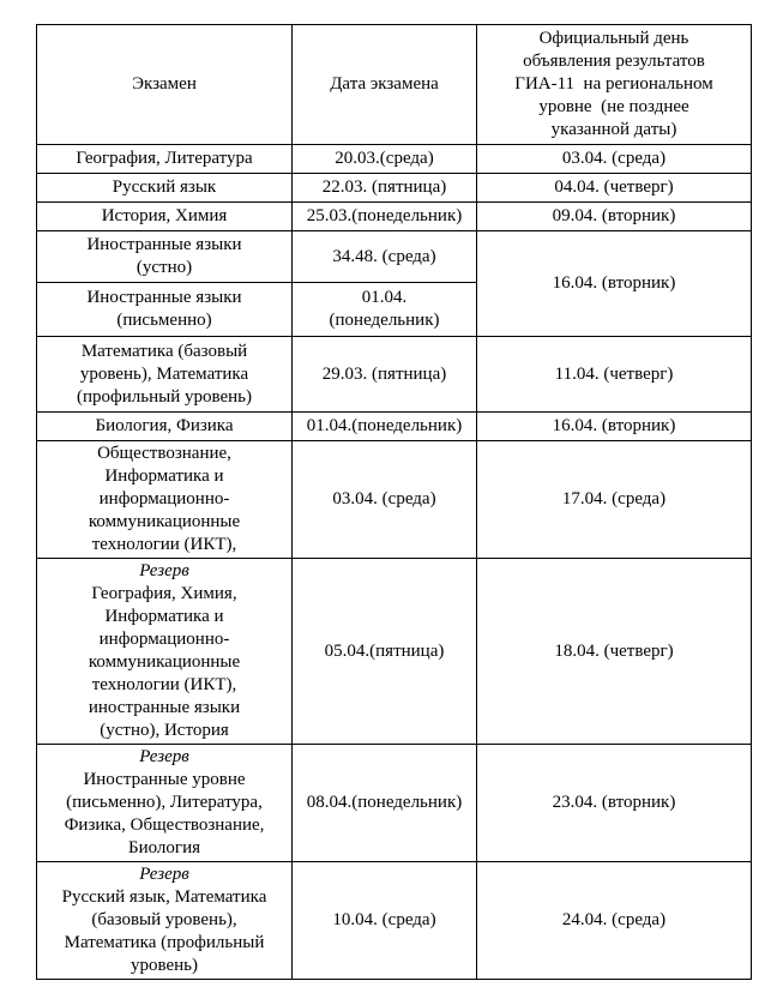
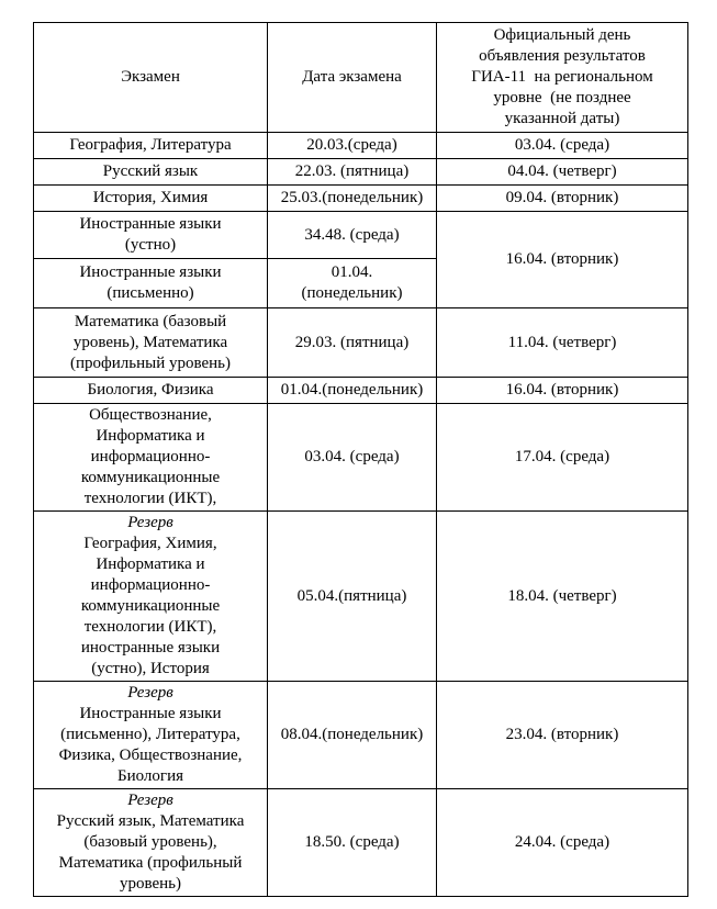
  Экзамен	Дата экзамена	Официальный день объявления результатов ГИА-11 на региональном уровне (не позднее указанной даты)
  География, Литература	20.03.(среда)	03.04. (среда)
  Русский язык	22.03. (пятница)	04.04. (четверг)
  История, Химия	25.03.(понедельник)	09.04. (вторник)
  Иностранные языки (устно)	34.48. (среда)	16.04. (вторник)
  Иностранные языки (письменно)	01.04. (понедельник)
  Математика (базовый уровень), Математика (профильный уровень)	29.03. (пятница)	11.04. (четверг)
  Биология, Физика	01.04.(понедельник)	16.04. (вторник)
  Обществознание, Информатика и информационно- коммуникационные технологии (ИКТ),	03.04. (среда)	17.04. (среда)
  РезервГеография, Химия, Информатика и информационно- коммуникационные технологии (ИКТ), иностранные языки (устно), История	05.04.(пятница)	18.04. (четверг)
- РезервИностранные уровне (письменно), Литература, Физика, Обществознание, Биология	08.04.(понедельник)	23.04. (вторник)
+ РезервИностранные языки (письменно), Литература, Физика, Обществознание, Биология	08.04.(понедельник)	23.04. (вторник)
- РезервРусский язык, Математика (базовый уровень), Математика (профильный уровень)	10.04. (среда)	24.04. (среда)
+ РезервРусский язык, Математика (базовый уровень), Математика (профильный уровень)	18.50. (среда)	24.04. (среда)
